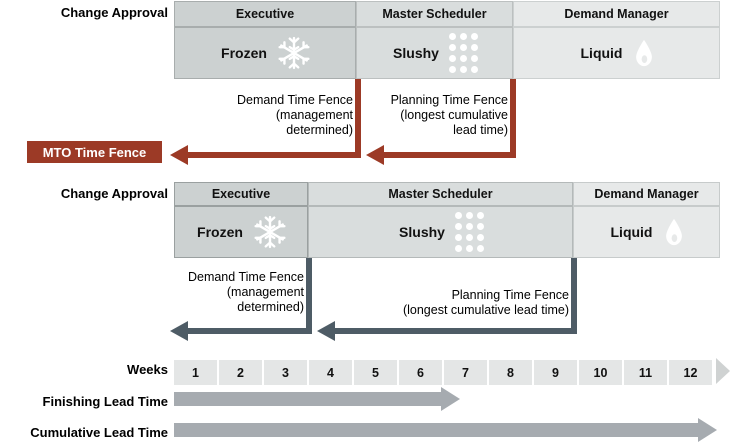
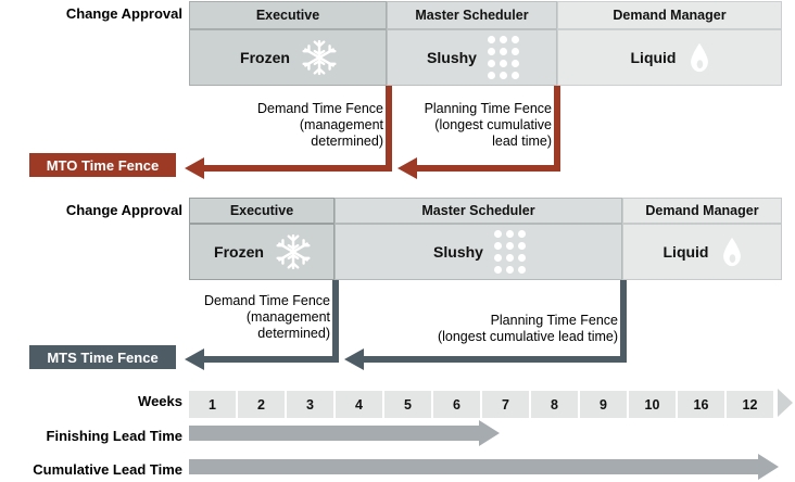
  Change Approval
  Executive
  Master Scheduler
  Demand Manager
  Frozen
  Slushy
  Liquid
  Demand Time Fence
  (management
  determined)
  Planning Time Fence
  (longest cumulative
  lead time)
  MTO Time Fence
  Change Approval
  Executive
  Master Scheduler
  Demand Manager
  Frozen
  Slushy
  Liquid
  Demand Time Fence
  (management
  determined)
  Planning Time Fence
  (longest cumulative lead time)
+ MTS Time Fence
  Weeks
  1
  2
  3
  4
  5
  6
  7
  8
  9
  10
- 11
+ 16
  12
  Finishing Lead Time
  Cumulative Lead Time
